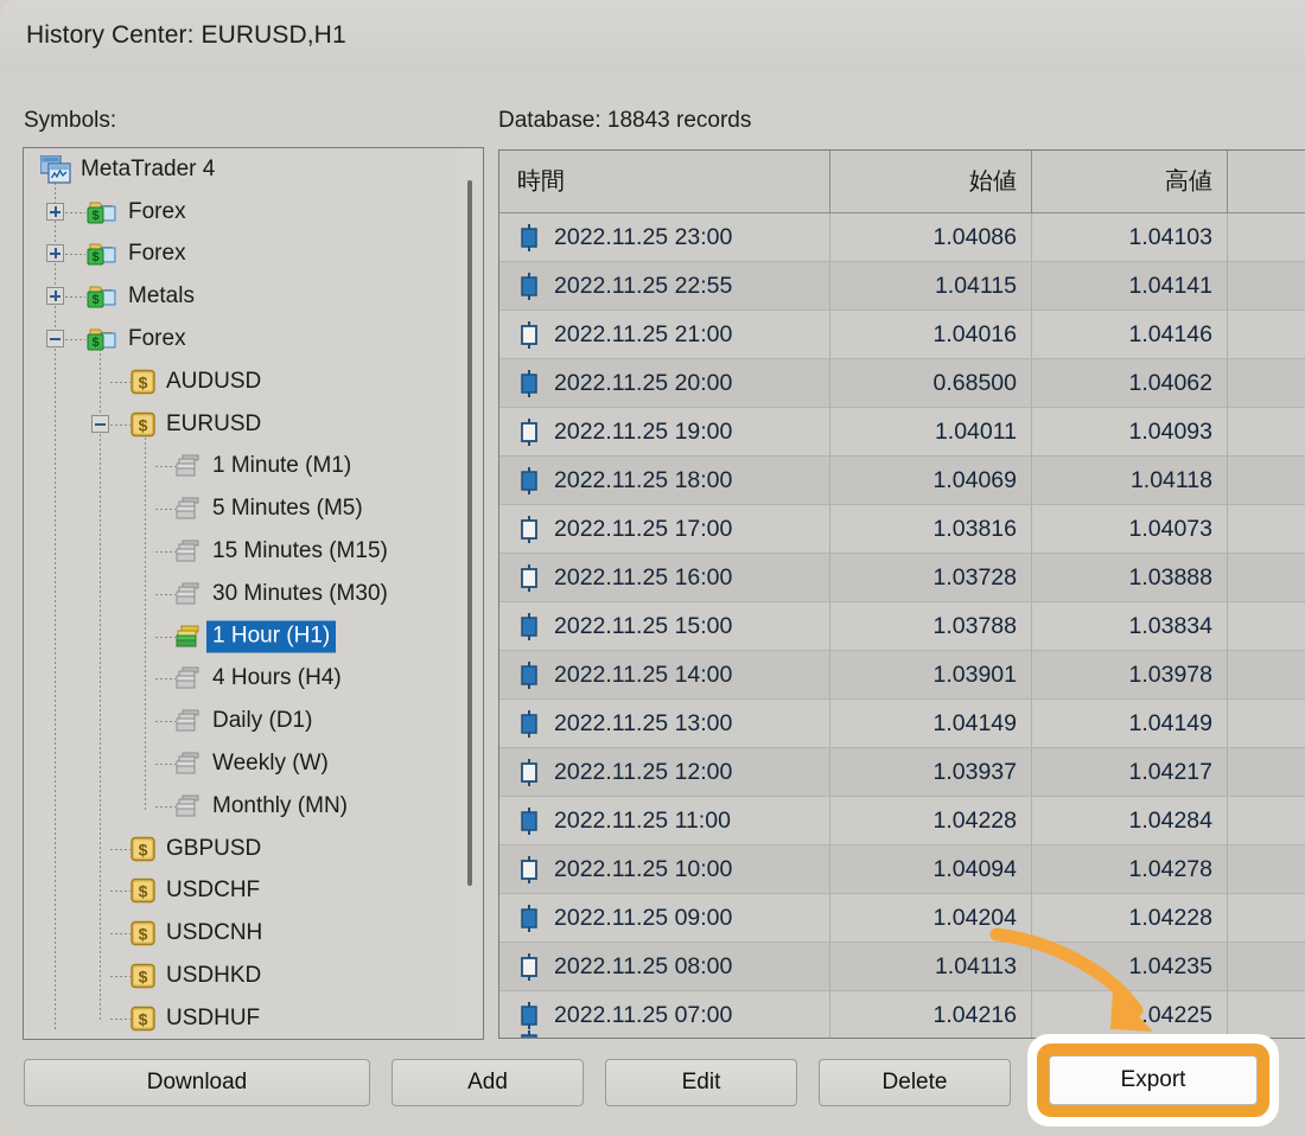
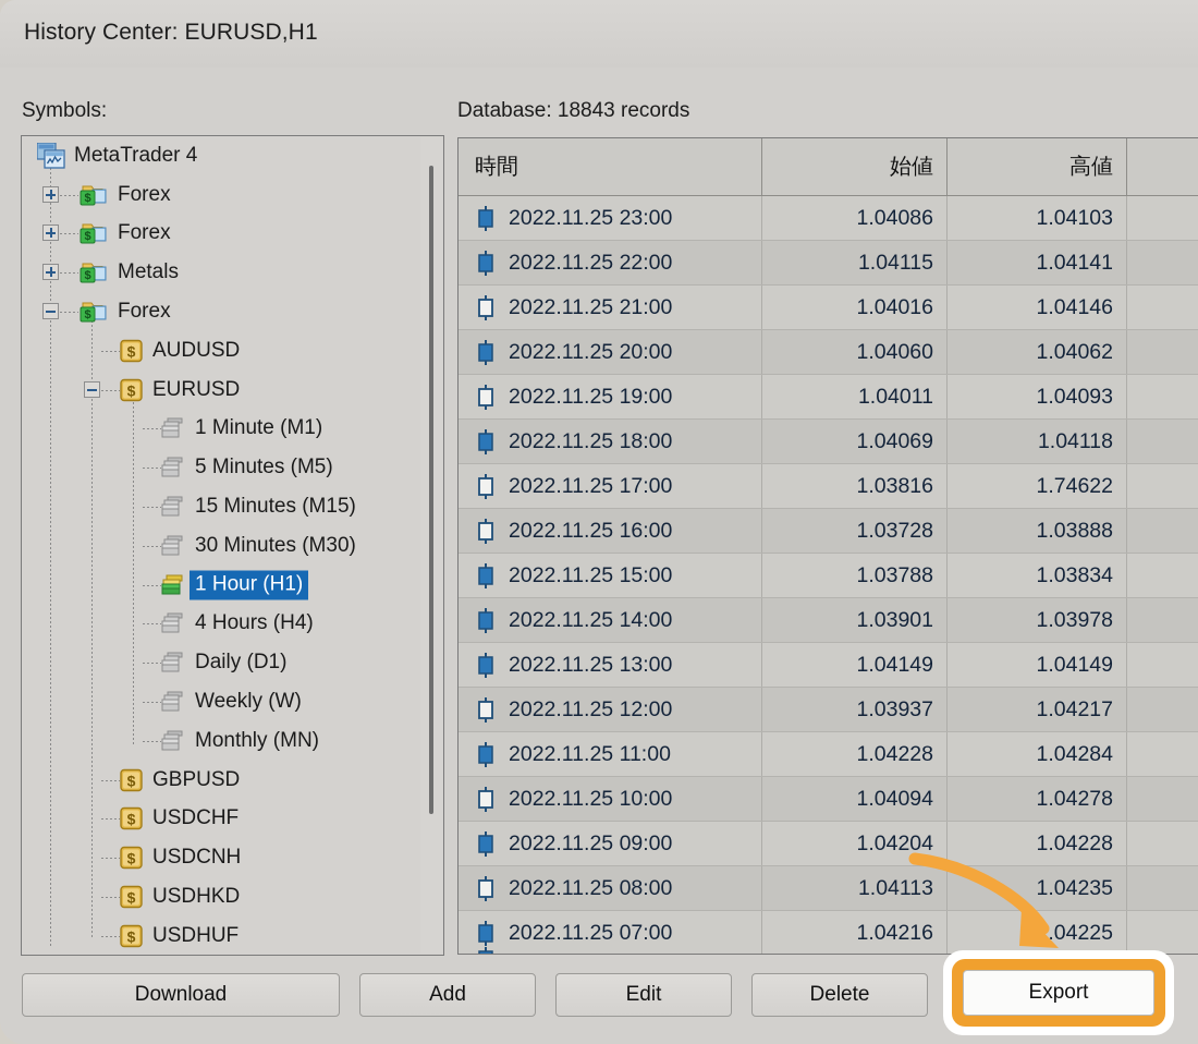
  History Center: EURUSD,H1
  Symbols:
  Database: 18843 records
  MetaTrader 4
  $
  Forex
  $
  Forex
  $
  Metals
  $
  Forex
  $
  AUDUSD
  $
  EURUSD
  1 Minute (M1)
  5 Minutes (M5)
  15 Minutes (M15)
  30 Minutes (M30)
  1 Hour (H1)
  4 Hours (H4)
  Daily (D1)
  Weekly (W)
  Monthly (MN)
  $
  GBPUSD
  $
  USDCHF
  $
  USDCNH
  $
  USDHKD
  $
  USDHUF
  時間
  始値
  高値
  2022.11.25 23:00
  1.04086
  1.04103
- 2022.11.25 22:55
+ 2022.11.25 22:00
  1.04115
  1.04141
  2022.11.25 21:00
  1.04016
  1.04146
  2022.11.25 20:00
- 0.68500
+ 1.04060
  1.04062
  2022.11.25 19:00
  1.04011
  1.04093
  2022.11.25 18:00
  1.04069
  1.04118
  2022.11.25 17:00
  1.03816
- 1.04073
+ 1.74622
  2022.11.25 16:00
  1.03728
  1.03888
  2022.11.25 15:00
  1.03788
  1.03834
  2022.11.25 14:00
  1.03901
  1.03978
  2022.11.25 13:00
  1.04149
  1.04149
  2022.11.25 12:00
  1.03937
  1.04217
  2022.11.25 11:00
  1.04228
  1.04284
  2022.11.25 10:00
  1.04094
  1.04278
  2022.11.25 09:00
  1.04204
  1.04228
  2022.11.25 08:00
  1.04113
  1.04235
  2022.11.25 07:00
  1.04216
  .04225
  Download
  Add
  Edit
  Delete
  Export
